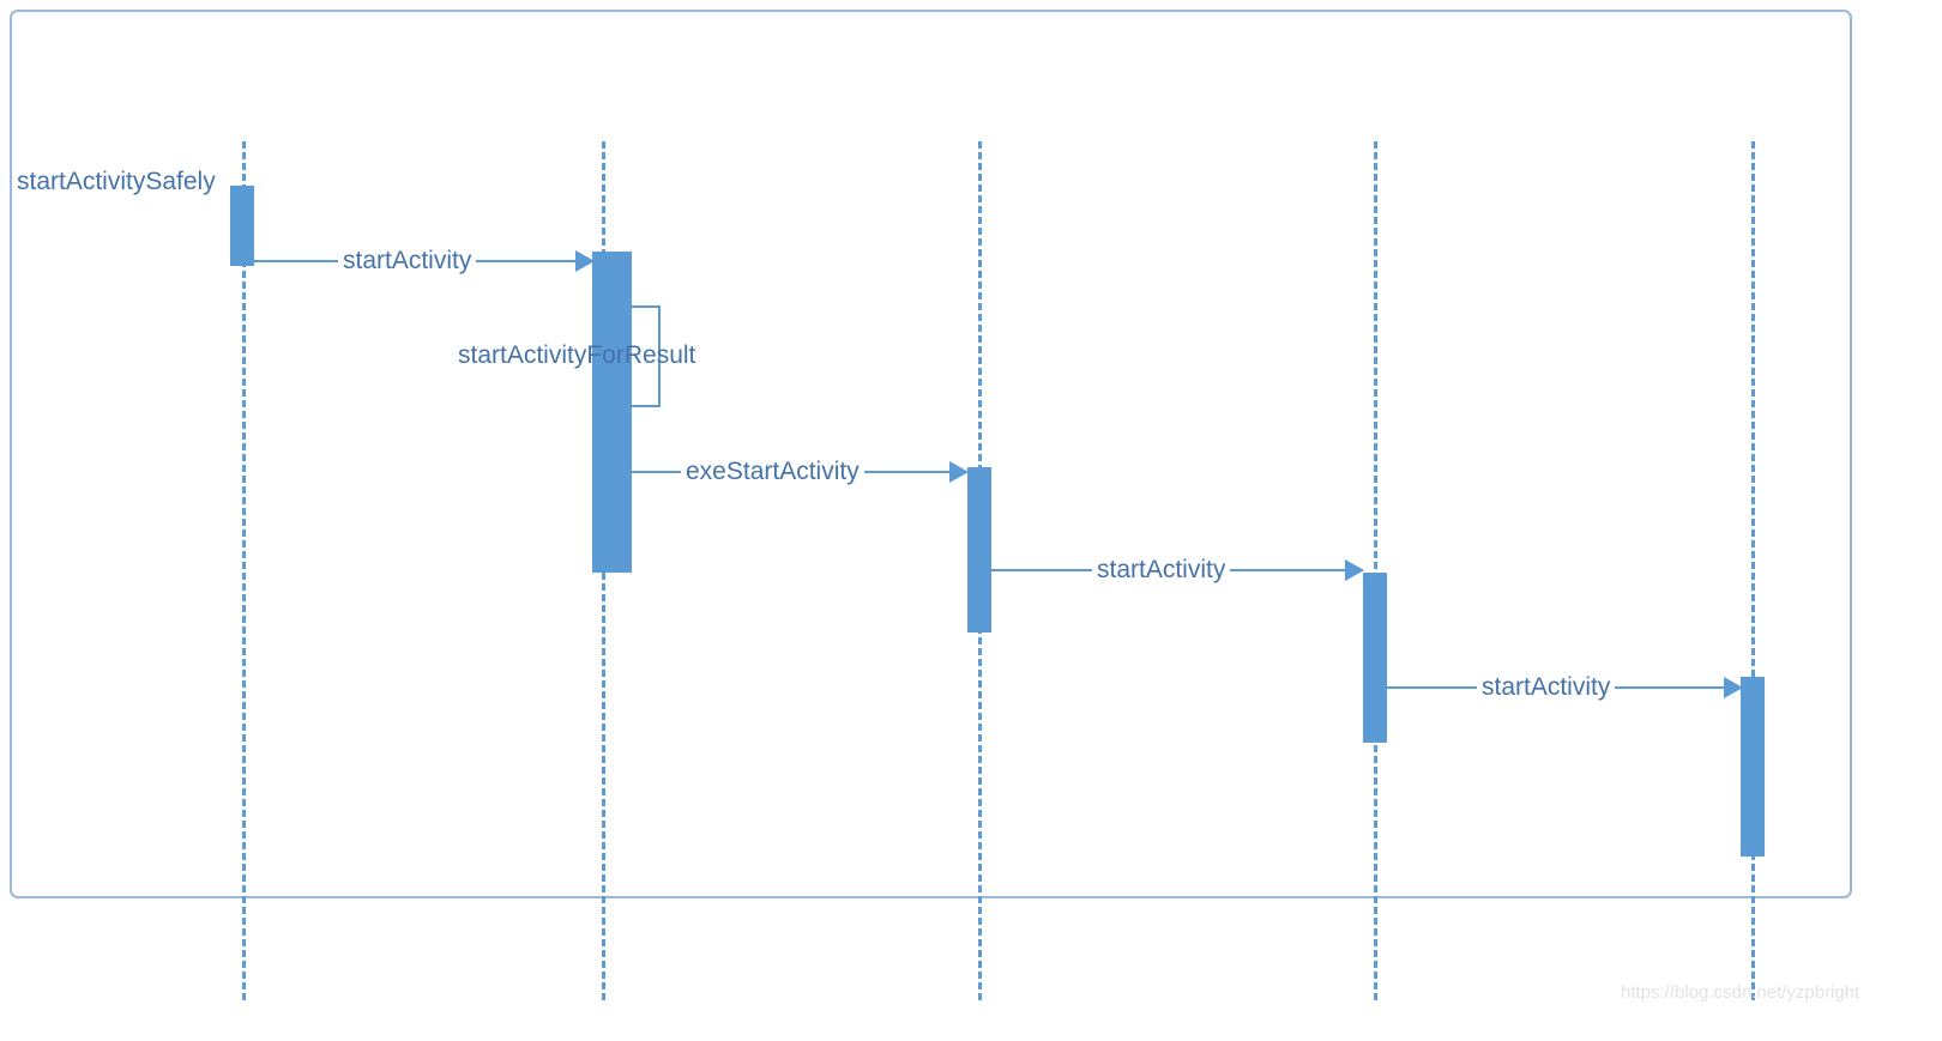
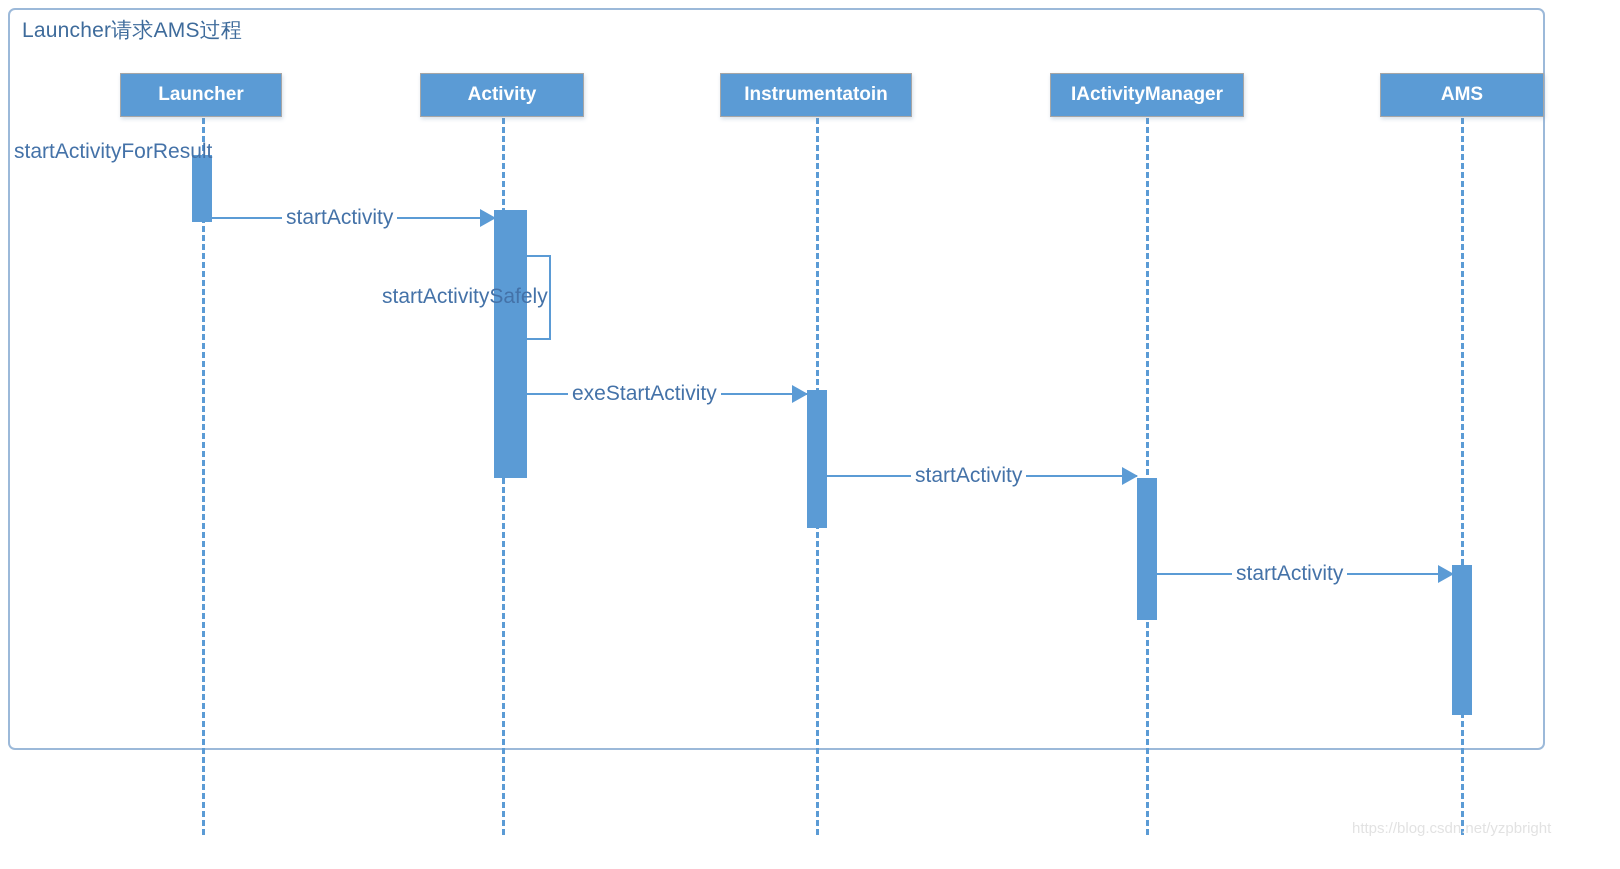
+ Launcher请求AMS过程
+ Launcher
+ Activity
+ Instrumentatoin
+ IActivityManager
+ AMS
- startActivitySafely
+ startActivityForResult
  startActivity
- startActivityForResult
+ startActivitySafely
  exeStartActivity
  startActivity
  startActivity
  https://blog.csdn.net/yzpbright
